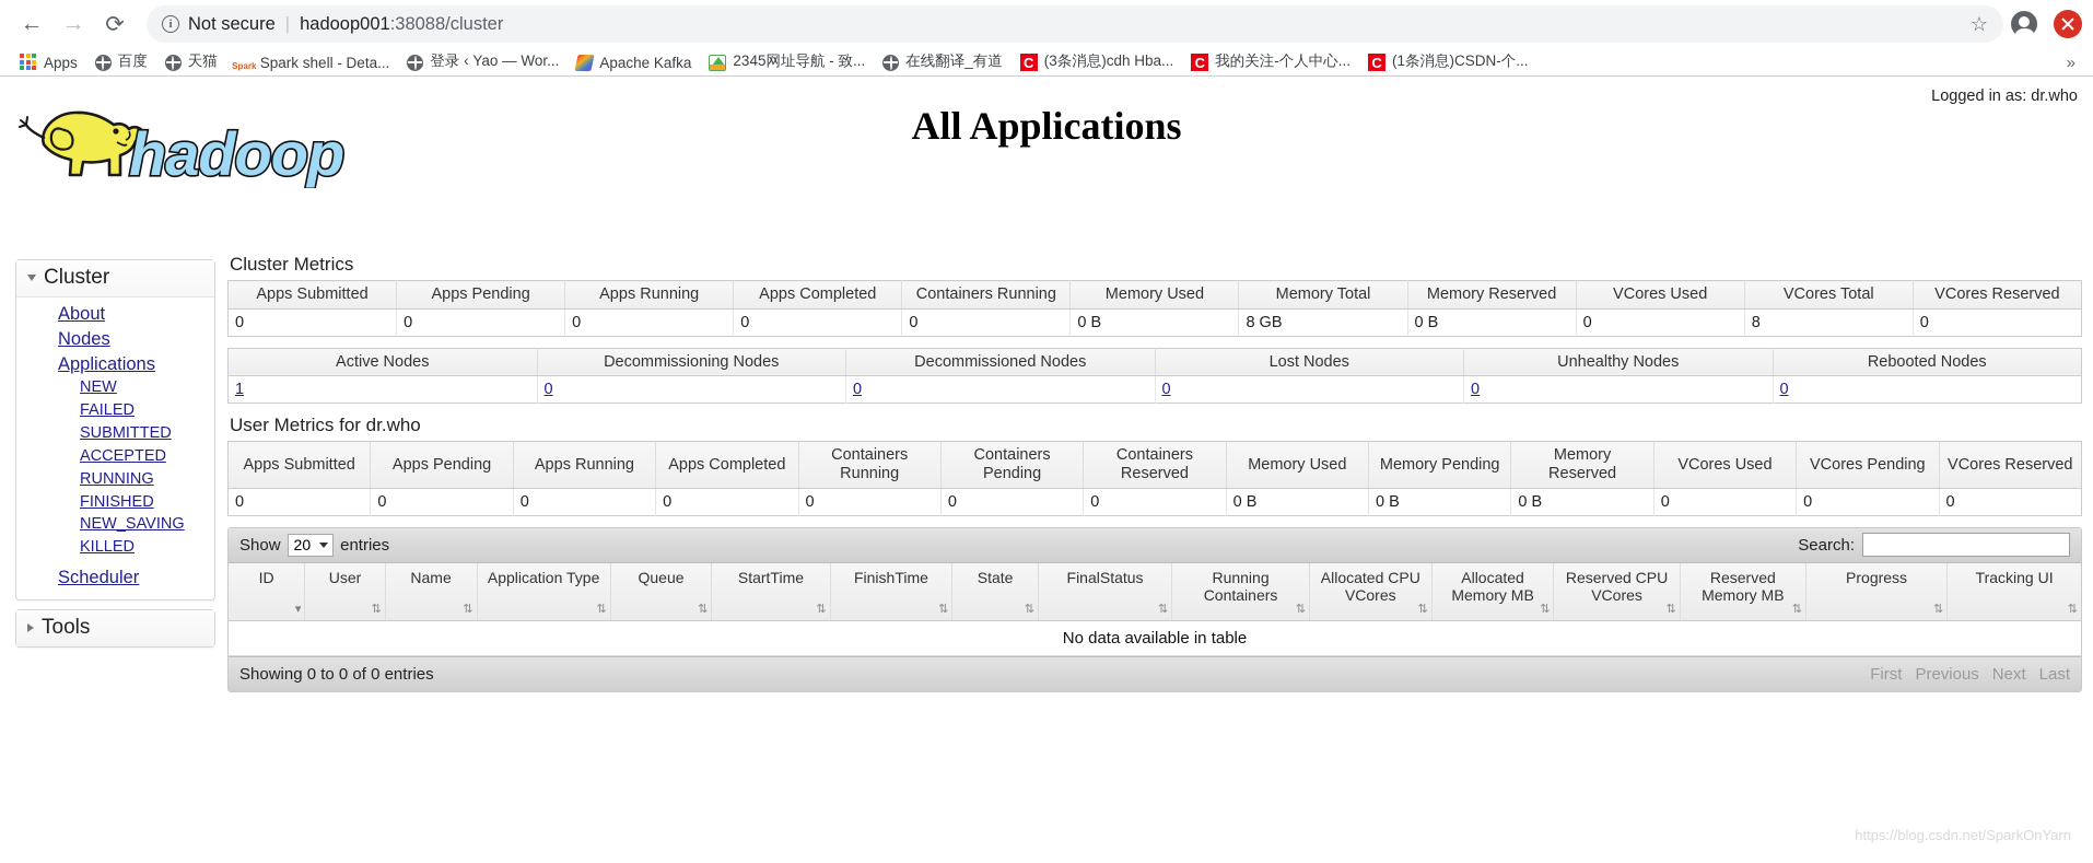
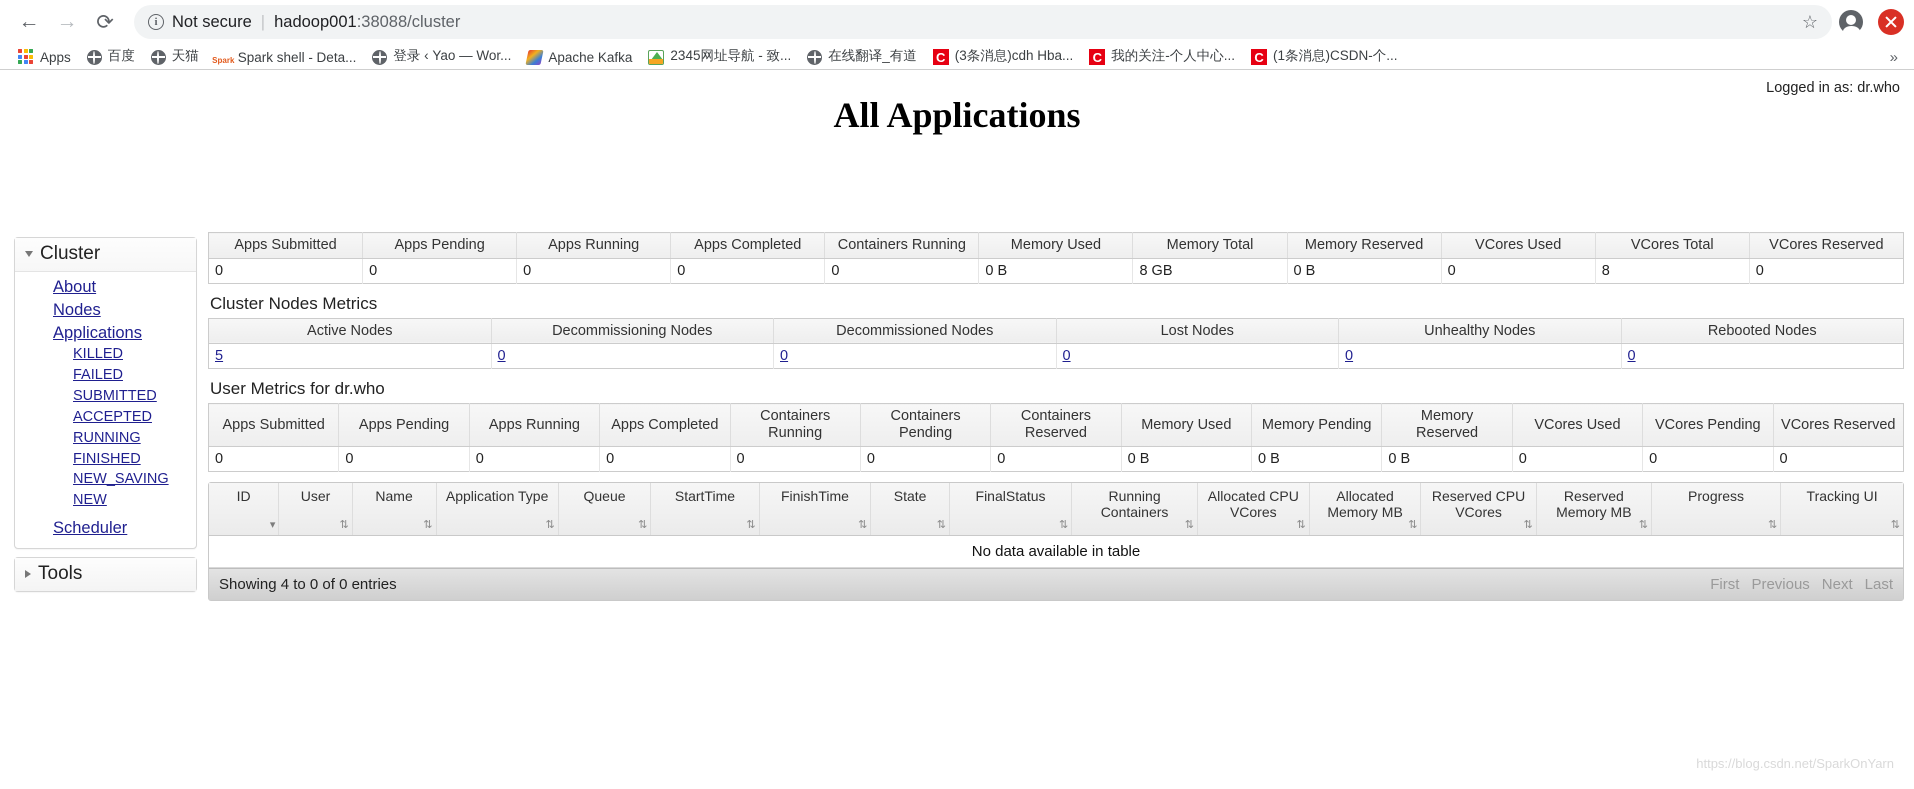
  ←
  →
  ⟳
  i
  Not secure
  |
  hadoop001
  :38088/cluster
  ☆
  Apps
  百度
  天猫
  Spark
  Spark shell - Deta...
  登录 ‹ Yao — Wor...
  Apache Kafka
  2345网址导航 - 致...
  在线翻译_有道
  C
  (3条消息)cdh Hba...
  C
  我的关注-个人中心...
  C
  (1条消息)CSDN-个...
  »
  Logged in as: dr.who
- hadoop
  All Applications
  Cluster
  About
  Nodes
  Applications
- NEW
+ KILLED
  FAILED
  SUBMITTED
  ACCEPTED
  RUNNING
  FINISHED
  NEW_SAVING
- KILLED
+ NEW
  Scheduler
  Tools
- Cluster Metrics
  Apps Submitted	Apps Pending	Apps Running	Apps Completed	Containers Running	Memory Used	Memory Total	Memory Reserved	VCores Used	VCores Total	VCores Reserved
  0	0	0	0	0	0 B	8 GB	0 B	0	8	0
+ Cluster Nodes Metrics
  Active Nodes	Decommissioning Nodes	Decommissioned Nodes	Lost Nodes	Unhealthy Nodes	Rebooted Nodes
- 1	0	0	0	0	0
+ 5	0	0	0	0	0
  User Metrics for dr.who
  Apps Submitted	Apps Pending	Apps Running	Apps Completed	Containers Running	Containers Pending	Containers Reserved	Memory Used	Memory Pending	Memory Reserved	VCores Used	VCores Pending	VCores Reserved
  0	0	0	0	0	0	0	0 B	0 B	0 B	0	0	0
- Show
- 20
- entries
- Search:
  ID▾	User⇅	Name⇅	Application Type⇅	Queue⇅	StartTime⇅	FinishTime⇅	State⇅	FinalStatus⇅	Running Containers⇅	Allocated CPU VCores⇅	Allocated Memory MB⇅	Reserved CPU VCores⇅	Reserved Memory MB⇅	Progress⇅	Tracking UI⇅
  No data available in table
- Showing 0 to 0 of 0 entries
+ Showing 4 to 0 of 0 entries
  First
  Previous
  Next
  Last
  https://blog.csdn.net/SparkOnYarn
